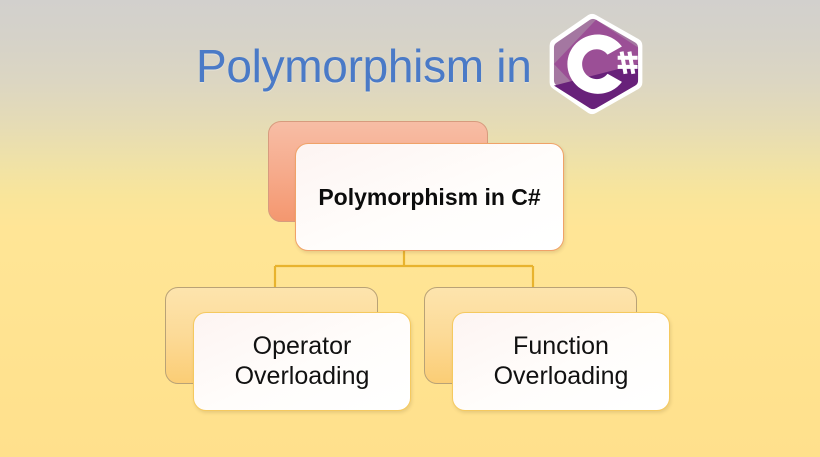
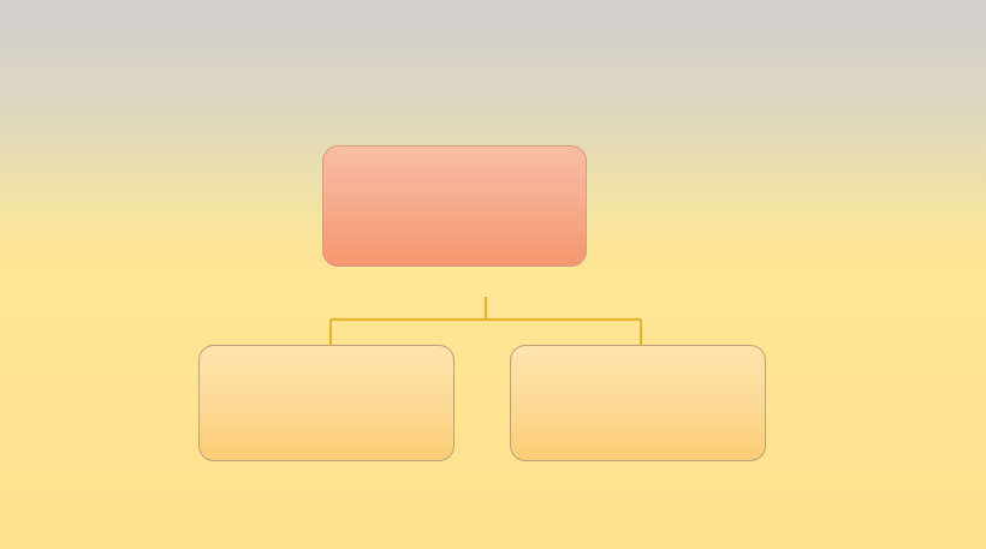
- Polymorphism in
- Polymorphism in C#
- Operator Overloading
- Function Overloading
